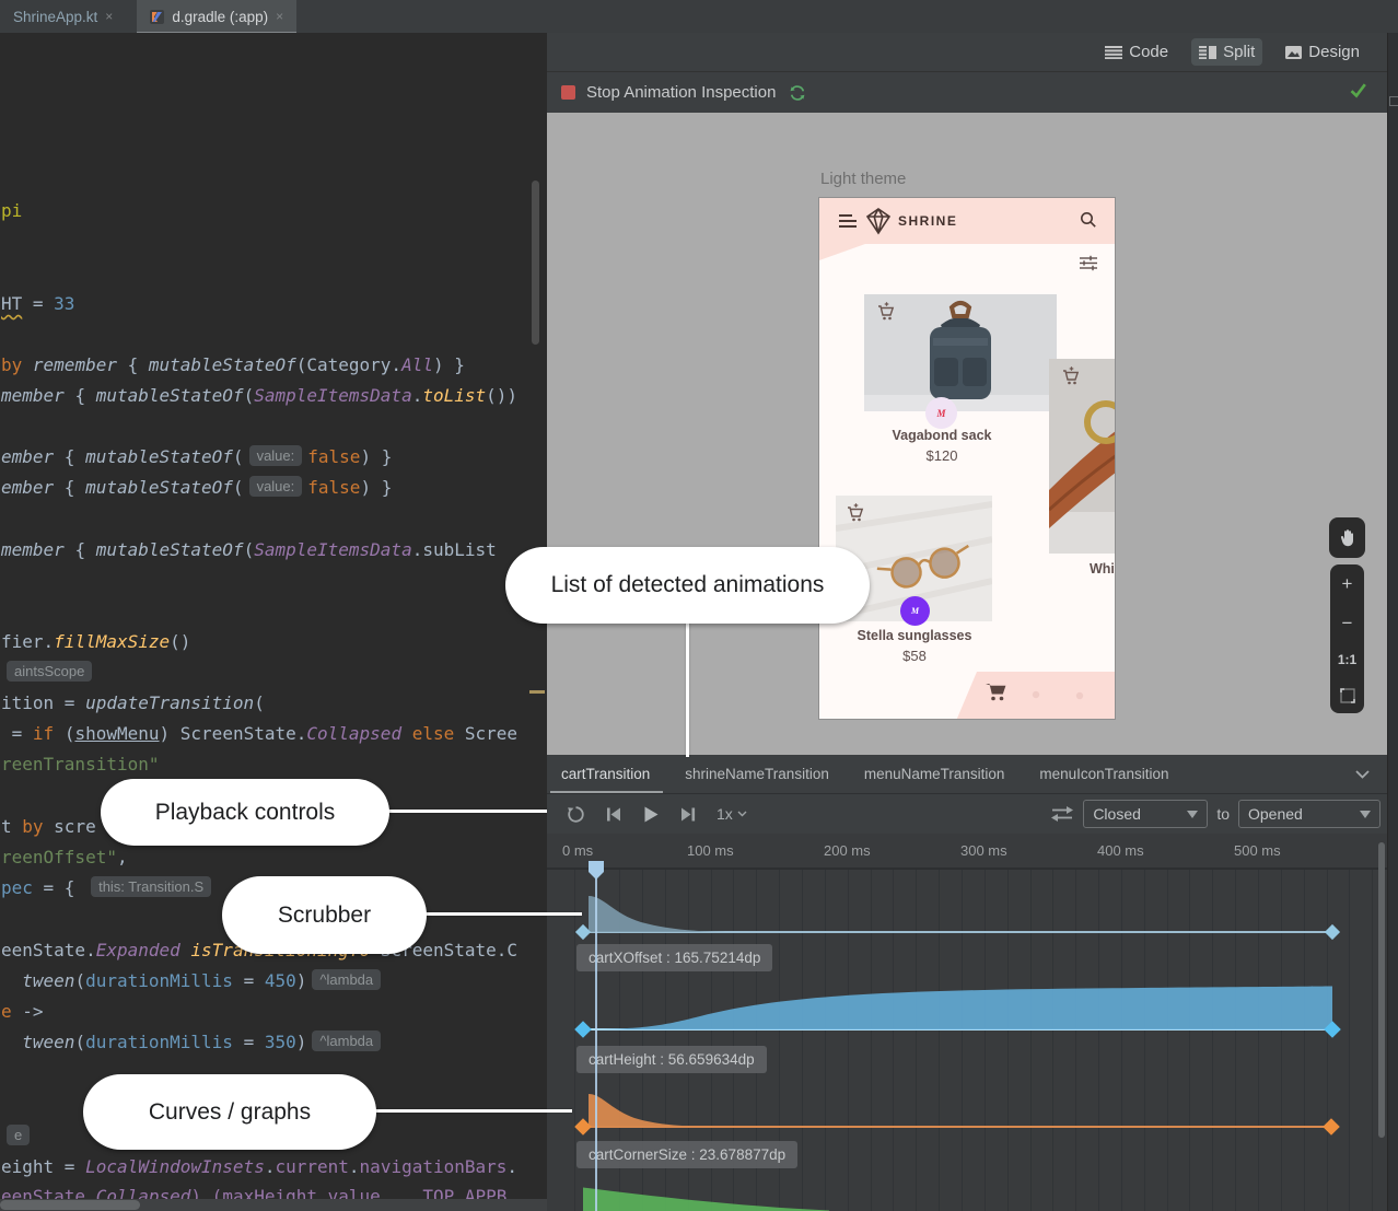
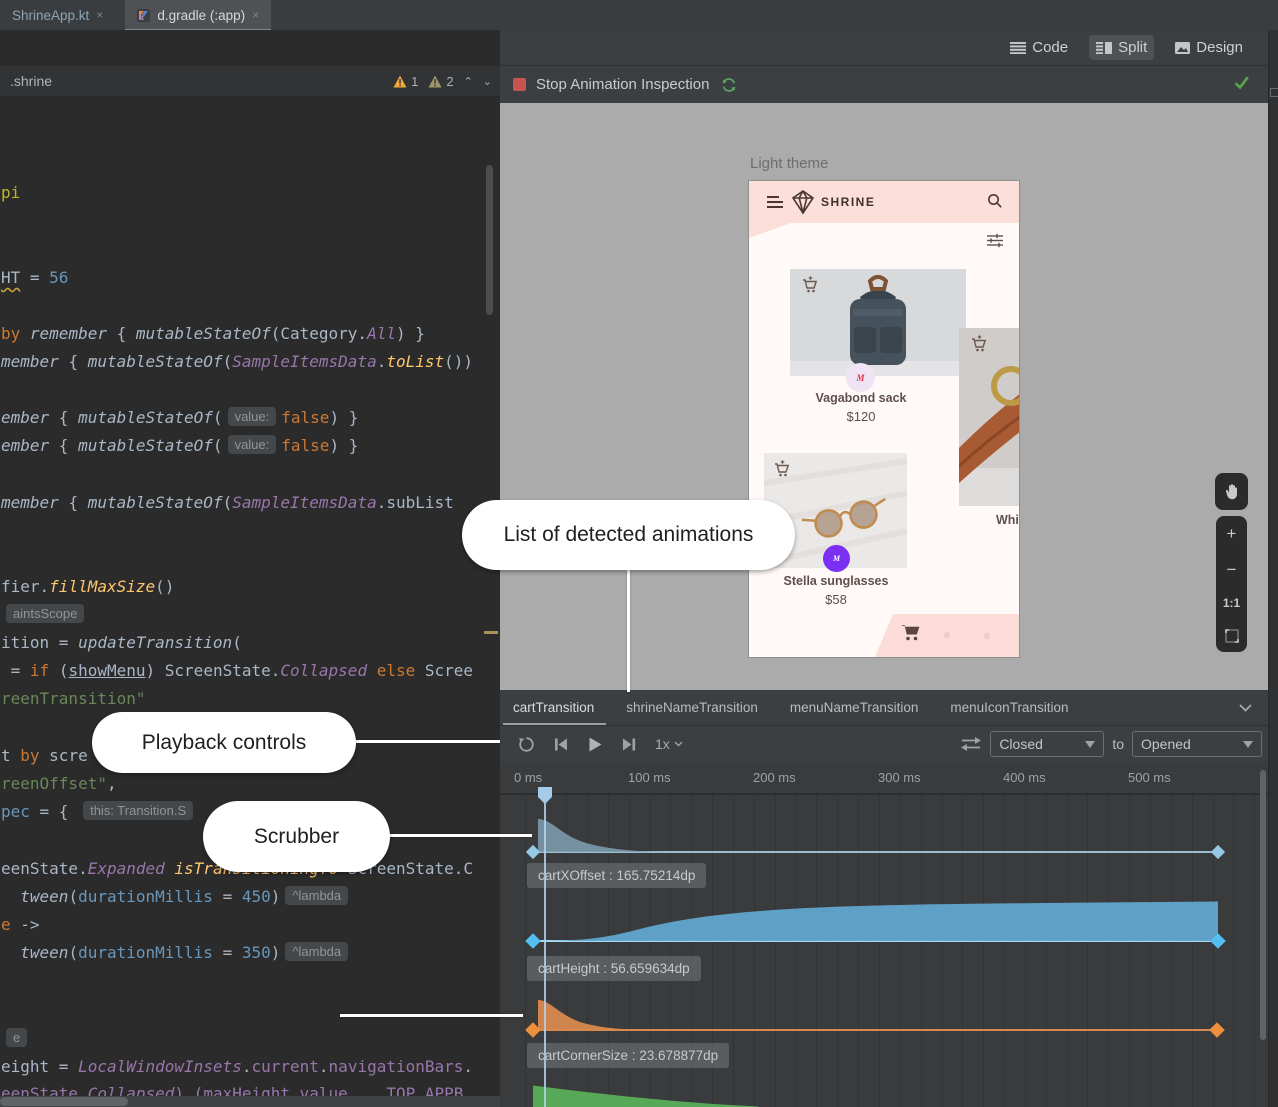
  ShrineApp.kt
  ×
  d.gradle (:app)
  ×
+ .shrine
+ 1
+ 2
+ ⌃
+ ⌄
  pi
- HT = 33
+ HT = 56
  by remember { mutableStateOf(Category.All) }
  member { mutableStateOf(SampleItemsData.toList())
  ember { mutableStateOf( value: false) }
  ember { mutableStateOf( value: false) }
  member { mutableStateOf(SampleItemsData.subList
  fier.fillMaxSize()
  aintsScope
  ition = updateTransition(
  = if (showMenu) ScreenState.Collapsed else Scree
  reenTransition"
  t by scre
  reenOffset",
  pec = { this: Transition.S
  eenState.Expanded isTra reenState.C
  tween(durationMillis = 450) ^lambda
  e ->
  tween(durationMillis = 350) ^lambda
  e
  eight = LocalWindowInsets.current.navigationBars.
  eenState.Collapsed) (maxHeight.value TOP APPB
  Code
  Split
  Design
  Stop Animation Inspection
  Light theme
  SHRINE
  M
  Vagabond sack
  $120
  Whi
  M
  Stella sunglasses
  $58
  +
  −
  1:1
  cartTransition
  shrineNameTransition
  menuNameTransition
  menuIconTransition
  1x
  Closed
  to
  Opened
  0 ms
  100 ms
  200 ms
  300 ms
  400 ms
  500 ms
  cartXOffset : 165.75214dp
  cartHeight : 56.659634dp
  cartCornerSize : 23.678877dp
  List of detected animations
  Playback controls
  Scrubber
- Curves / graphs
